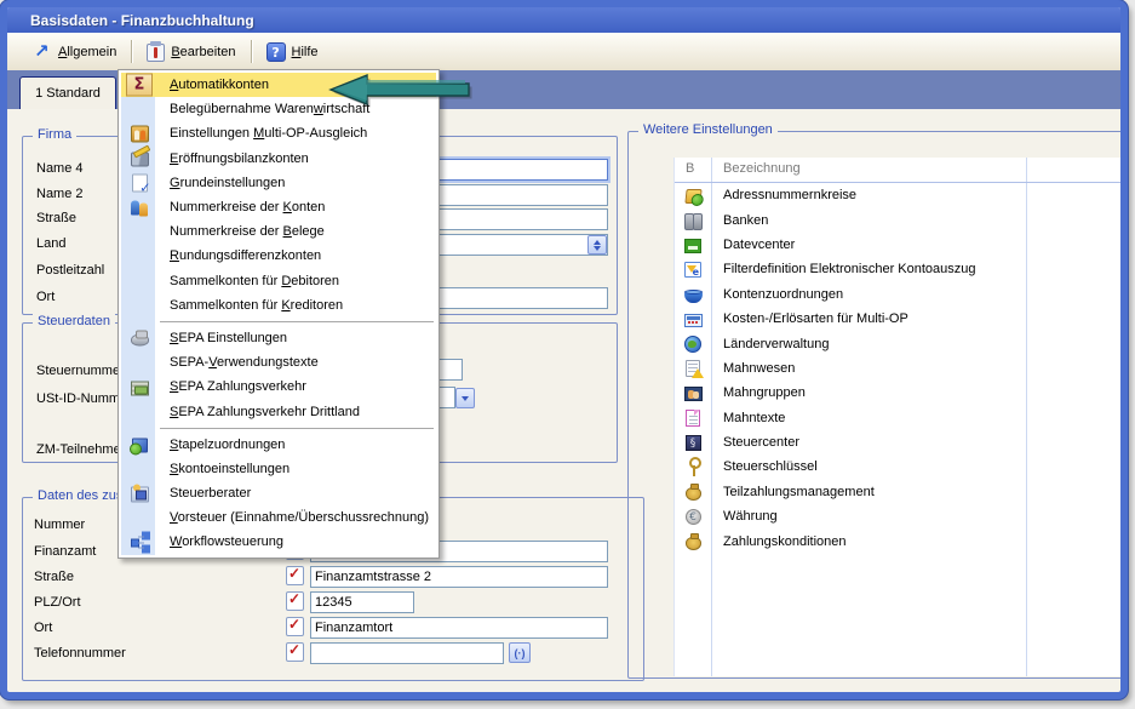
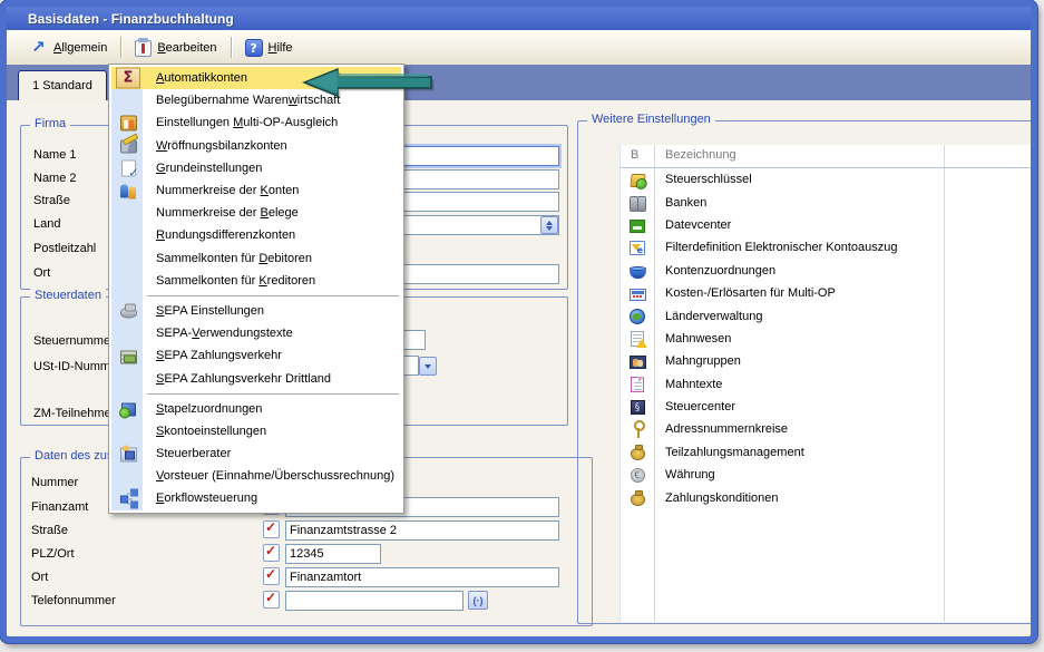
  Basisdaten - Finanzbuchhaltung
  Allgemein
  Bearbeiten
  Hilfe
  1 Standard
  Firma
- Name 4
+ Name 1
  Name 2
  Straße
  Land
  Postleitzahl
  Ort
  Steuerdaten
  Steuernumm
  USt-ID-Numm
  ZM-Teilnehm
  Nummer
  Finanzamt
  Straße
  Finanzamtstrasse 2
  PLZ/Ort
  12345
  Ort
  Finanzamtort
  Telefonnummer
  Weitere Einstellungen
  B
  Bezeichnung
- Adressnummernkreise
+ Steuerschlüssel
  Banken
  Datevcenter
  Filterdefinition Elektronischer Kontoauszug
  Kontenzuordnungen
  Kosten-/Erlösarten für Multi-OP
  Länderverwaltung
  Mahnwesen
  Mahngruppen
  Mahntexte
  Steuercenter
- Steuerschlüssel
+ Adressnummernkreise
  Teilzahlungsmanagement
  Währung
  Zahlungskonditionen
  Automatikkonten
  Belegübernahme Warenwirtschaft
  Einstellungen Multi-OP-Ausgleich
- Eröffnungsbilanzkonten
+ Wröffnungsbilanzkonten
  Grundeinstellungen
  Nummerkreise der Konten
  Nummerkreise der Belege
  Rundungsdifferenzkonten
  Sammelkonten für Debitoren
  Sammelkonten für Kreditoren
  SEPA Einstellungen
  SEPA-Verwendungstexte
  SEPA Zahlungsverkehr
  SEPA Zahlungsverkehr Drittland
  Stapelzuordnungen
  Skontoeinstellungen
  Steuerberater
  Vorsteuer (Einnahme/Überschussrechnung)
- Workflowsteuerung
+ Eorkflowsteuerung
